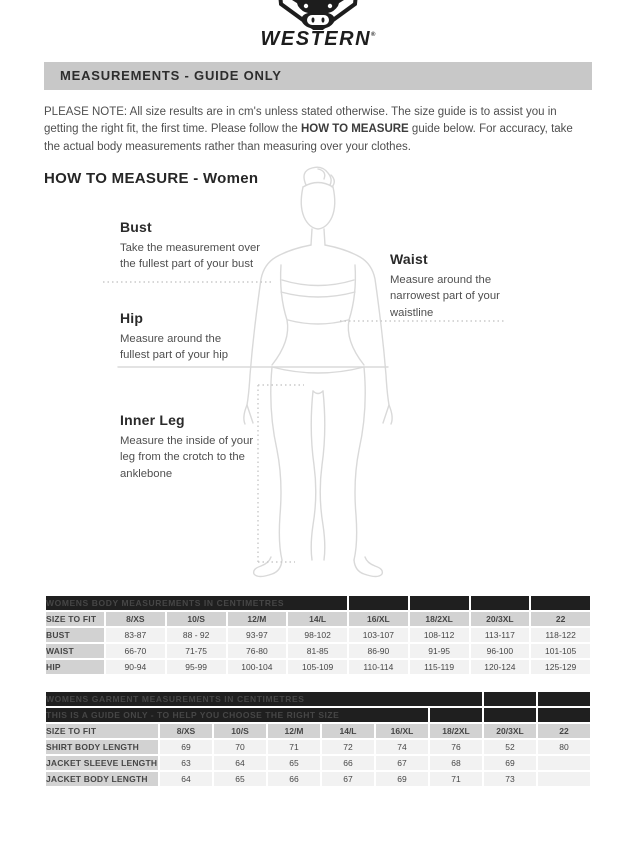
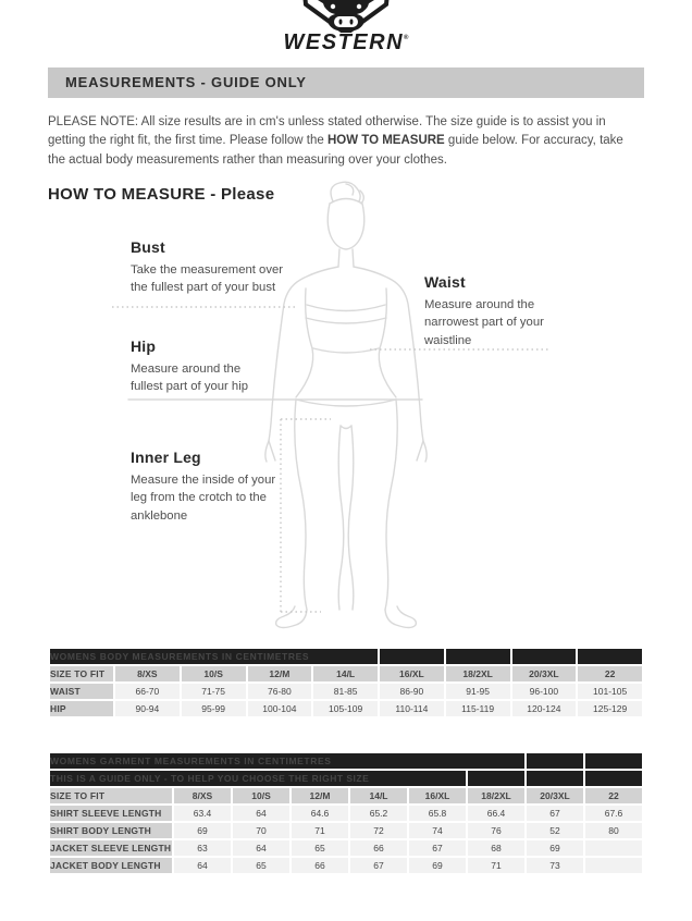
  WESTERN
  MEASUREMENTS - GUIDE ONLY
  PLEASE NOTE: All size results are in cm's unless stated otherwise. The size guide is to assist you in getting the right fit, the first time. Please follow the HOW TO MEASURE guide below. For accuracy, take the actual body measurements rather than measuring over your clothes.
- HOW TO MEASURE - Women
+ HOW TO MEASURE - Please
  Bust
  Take the measurement over
  the fullest part of your bust
  Waist
  Measure around the
  narrowest part of your
  waistline
  Hip
  Measure around the
  fullest part of your hip
  Inner Leg
  Measure the inside of your
  leg from the crotch to the
  anklebone
  WOMENS BODY MEASUREMENTS IN CENTIMETRES
  SIZE TO FIT	8/XS	10/S	12/M	14/L	16/XL	18/2XL	20/3XL	22
- BUST	83-87	88 - 92	93-97	98-102	103-107	108-112	113-117	118-122
  WAIST	66-70	71-75	76-80	81-85	86-90	91-95	96-100	101-105
  HIP	90-94	95-99	100-104	105-109	110-114	115-119	120-124	125-129
  WOMENS GARMENT MEASUREMENTS IN CENTIMETRES
  THIS IS A GUIDE ONLY - TO HELP YOU CHOOSE THE RIGHT SIZE
  SIZE TO FIT	8/XS	10/S	12/M	14/L	16/XL	18/2XL	20/3XL	22
+ SHIRT SLEEVE LENGTH	63.4	64	64.6	65.2	65.8	66.4	67	67.6
  SHIRT BODY LENGTH	69	70	71	72	74	76	52	80
  JACKET SLEEVE LENGTH	63	64	65	66	67	68	69
  JACKET BODY LENGTH	64	65	66	67	69	71	73
